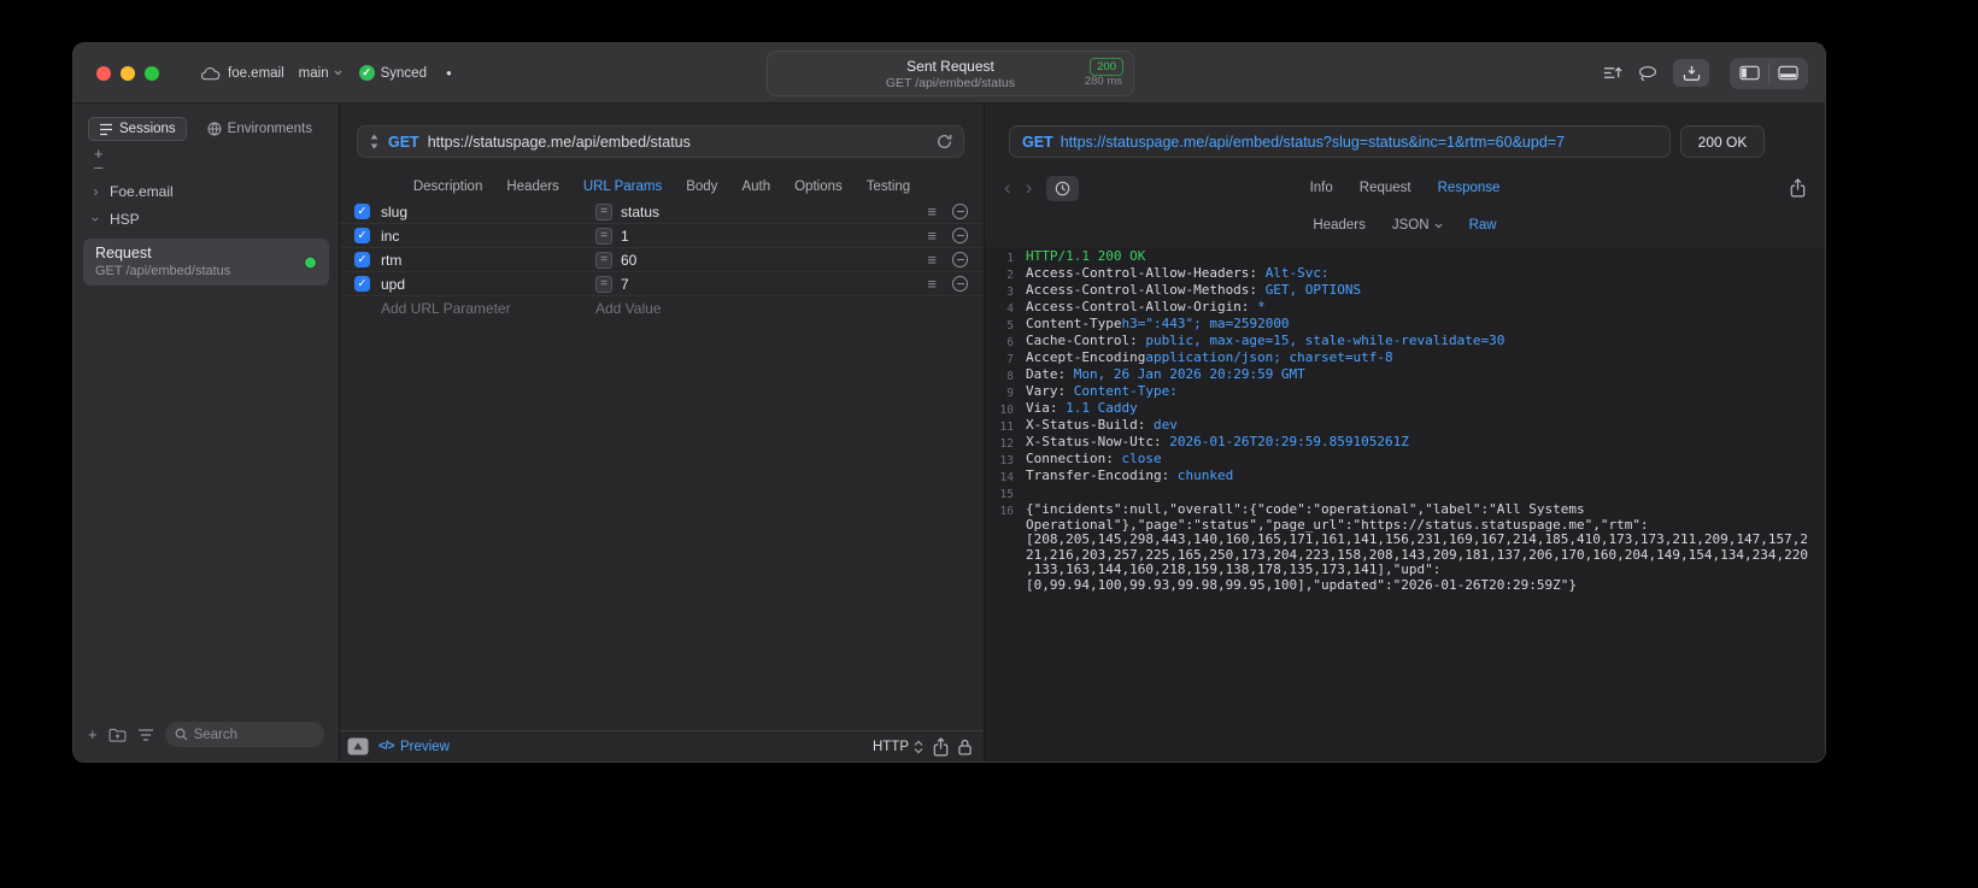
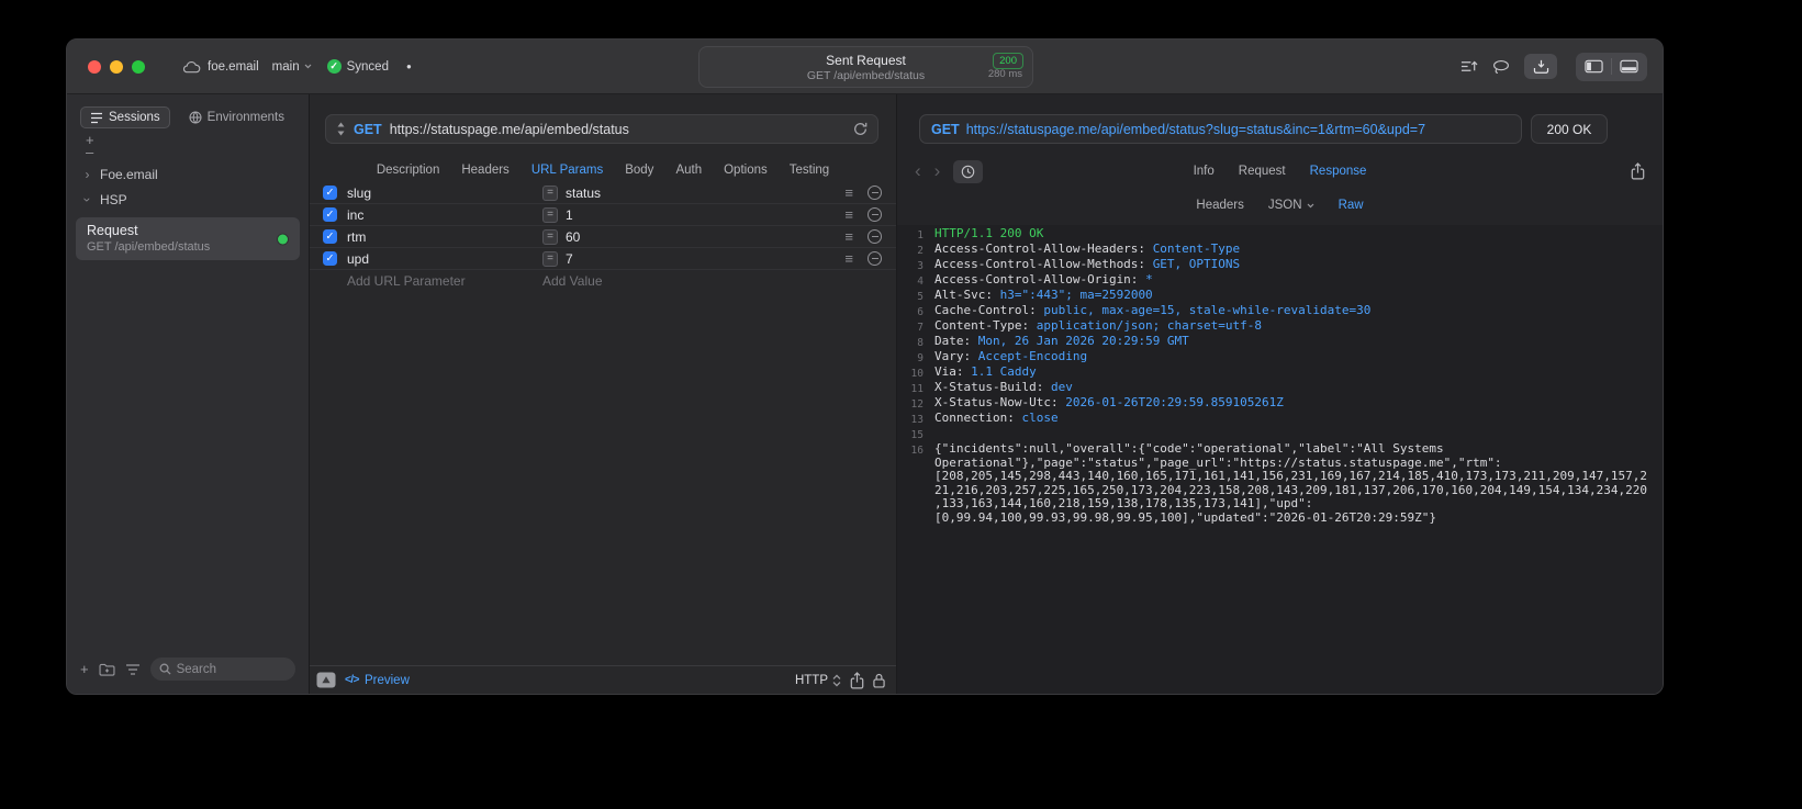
  foe.email
  main
  ✓
  Synced
  ●
  Sent Request
  200
  GET /api/embed/status
  280 ms
  Sessions
  Environments
  +
  –
  ›
  Foe.email
  HSP
  Request
  GET /api/embed/status
  +
  Search
  GET
  https://statuspage.me/api/embed/status
  Description
  Headers
  URL Params
  Body
  Auth
  Options
  Testing
  ✓
  slug
  =
  status
  ≡
  ✓
  inc
  =
  1
  ≡
  ✓
  rtm
  =
  60
  ≡
  ✓
  upd
  =
  7
  ≡
  Add URL Parameter
  Add Value
  </>
  Preview
  HTTP
  GET
  https://statuspage.me/api/embed/status?slug=status&inc=1&rtm=60&upd=7
  200 OK
  ‹
  ›
  Info
  Request
  Response
  Headers
  JSON
  Raw
  1
  HTTP/1.1 200 OK
  2
- Access-Control-Allow-Headers: Alt-Svc:
+ Access-Control-Allow-Headers: Content-Type
  3
  Access-Control-Allow-Methods: GET, OPTIONS
  4
  Access-Control-Allow-Origin: *
  5
- Content-Typeh3=":443"; ma=2592000
+ Alt-Svc: h3=":443"; ma=2592000
  6
  Cache-Control: public, max-age=15, stale-while-revalidate=30
  7
- Accept-Encodingapplication/json; charset=utf-8
+ Content-Type: application/json; charset=utf-8
  8
  Date: Mon, 26 Jan 2026 20:29:59 GMT
  9
- Vary: Content-Type:
+ Vary: Accept-Encoding
  10
  Via: 1.1 Caddy
  11
  X-Status-Build: dev
  12
  X-Status-Now-Utc: 2026-01-26T20:29:59.859105261Z
  13
  Connection: close
- 14
- Transfer-Encoding: chunked
  15
  16
  {"incidents":null,"overall":{"code":"operational","label":"All Systems Operational"},"page":"status","page_url":"https://status.statuspage.me","rtm":[208,205,145,298,443,140,160,165,171,161,141,156,231,169,167,214,185,410,173,173,211,209,147,157,221,216,203,257,225,165,250,173,204,223,158,208,143,209,181,137,206,170,160,204,149,154,134,234,220,133,163,144,160,218,159,138,178,135,173,141],"upd":[0,99.94,100,99.93,99.98,99.95,100],"updated":"2026-01-26T20:29:59Z"}
